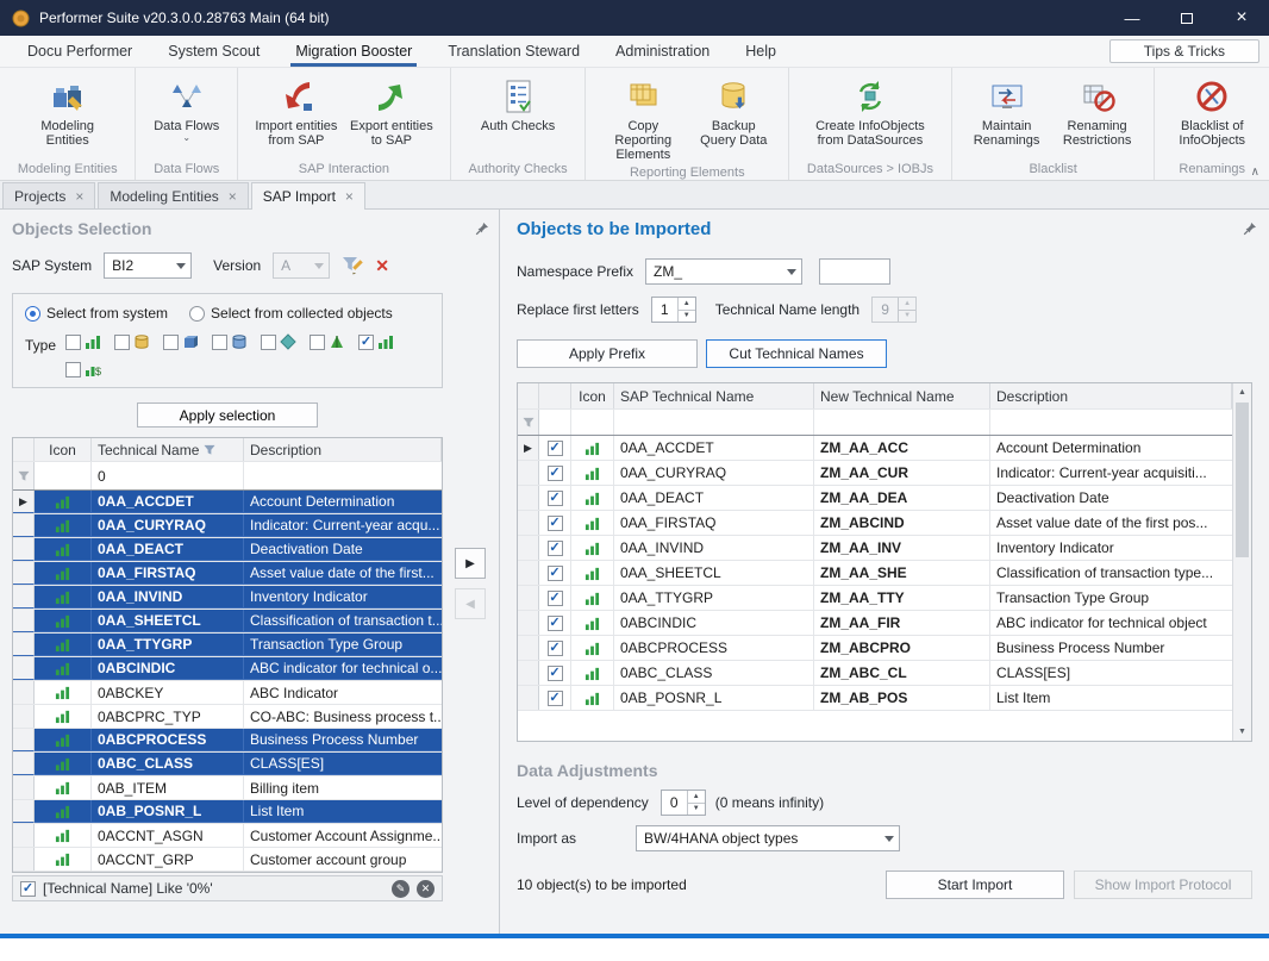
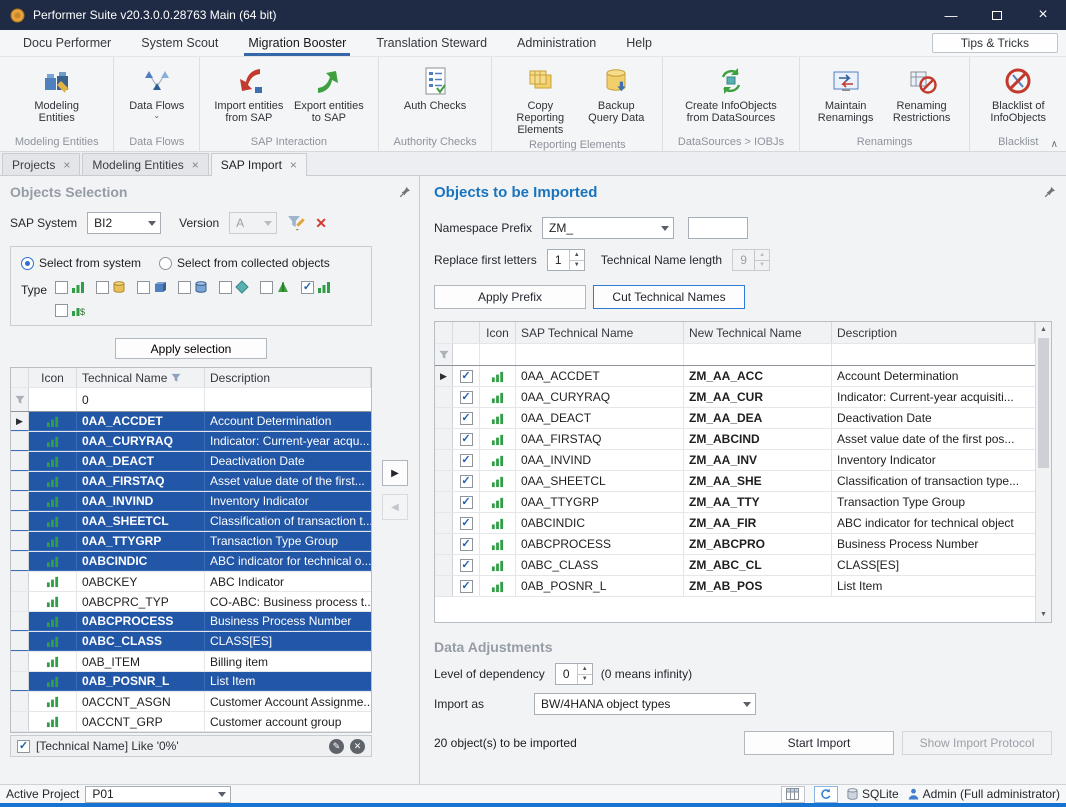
  Performer Suite v20.3.0.0.28763 Main (64 bit)
  —
  ×
  Docu Performer
  System Scout
  Migration Booster
  Translation Steward
  Administration
  Help
  Tips & Tricks
  Modeling Entities
  Modeling Entities
  Data Flows
  ⌄
  Data Flows
  Import entities from SAP
  Export entities to SAP
  SAP Interaction
  Auth Checks
  Authority Checks
  Copy Reporting Elements
  Backup Query Data
  Reporting Elements
  Create InfoObjects from DataSources
  DataSources > IOBJs
  Maintain Renamings
  Renaming Restrictions
- Blacklist
+ Renamings
  Blacklist of InfoObjects
- Renamings
+ Blacklist
  ∧
  Projects
  ×
  Modeling Entities
  ×
  SAP Import
  ×
  Objects Selection
  SAP System
  BI2
  Version
  A
  ✕
  Select from system
  Select from collected objects
  Type
  $
  Apply selection
  Icon
  Technical Name
  Description
  0
  ▶
  0AA_ACCDET
  Account Determination
  0AA_CURYRAQ
  Indicator: Current-year acqu...
  0AA_DEACT
  Deactivation Date
  0AA_FIRSTAQ
  Asset value date of the first...
  0AA_INVIND
  Inventory Indicator
  0AA_SHEETCL
  Classification of transaction t..
  0AA_TTYGRP
  Transaction Type Group
  0ABCINDIC
  ABC indicator for technical o...
  0ABCKEY
  ABC Indicator
  0ABCPRC_TYP
  CO-ABC: Business process t..
  0ABCPROCESS
  Business Process Number
  0ABC_CLASS
  CLASS[ES]
  0AB_ITEM
  Billing item
  0AB_POSNR_L
  List Item
  0ACCNT_ASGN
  Customer Account Assignme..
  0ACCNT_GRP
  Customer account group
  [Technical Name] Like '0%'
  ✎
  ✕
  ▶
  ◀
  Objects to be Imported
  Namespace Prefix
  ZM_
  Replace first letters
  1
  Technical Name length
  9
  Apply Prefix
  Cut Technical Names
  Icon
  SAP Technical Name
  New Technical Name
  Description
  ▶
  0AA_ACCDET
  ZM_AA_ACC
  Account Determination
  0AA_CURYRAQ
  ZM_AA_CUR
  Indicator: Current-year acquisiti...
  0AA_DEACT
  ZM_AA_DEA
  Deactivation Date
  0AA_FIRSTAQ
  ZM_ABCIND
  Asset value date of the first pos...
  0AA_INVIND
  ZM_AA_INV
  Inventory Indicator
  0AA_SHEETCL
  ZM_AA_SHE
  Classification of transaction type...
  0AA_TTYGRP
  ZM_AA_TTY
  Transaction Type Group
  0ABCINDIC
  ZM_AA_FIR
  ABC indicator for technical object
  0ABCPROCESS
  ZM_ABCPRO
  Business Process Number
  0ABC_CLASS
  ZM_ABC_CL
  CLASS[ES]
  0AB_POSNR_L
  ZM_AB_POS
  List Item
  Data Adjustments
  Level of dependency
  0
  (0 means infinity)
  Import as
  BW/4HANA object types
- 10 object(s) to be imported
+ 20 object(s) to be imported
  Start Import
  Show Import Protocol
+ Active Project
+ P01
+ SQLite
+ Admin (Full administrator)
